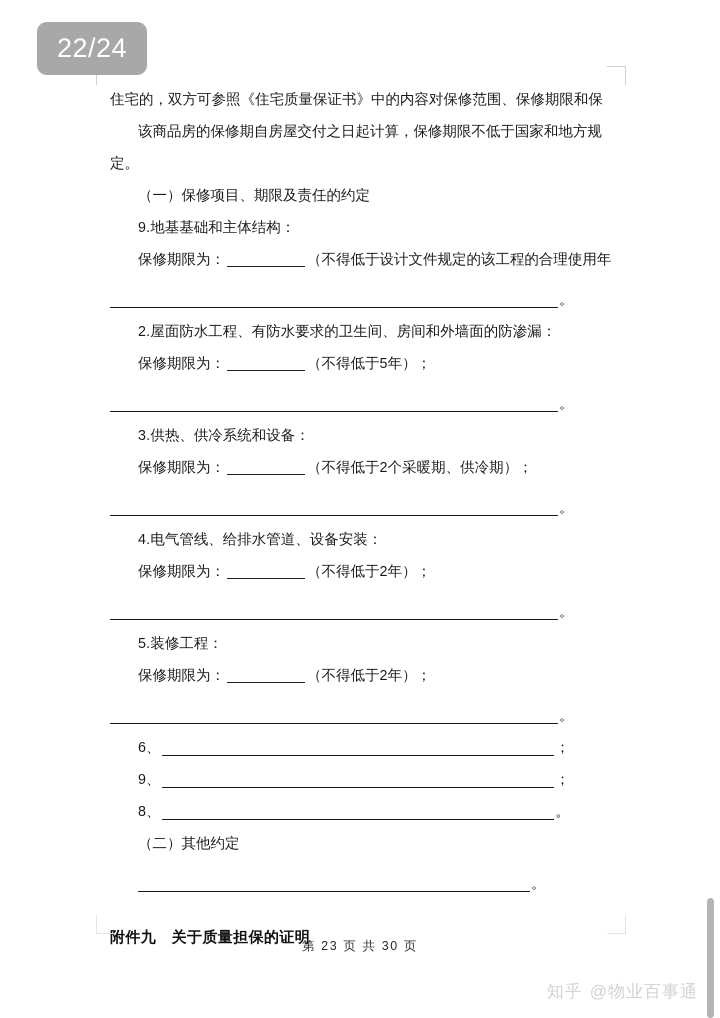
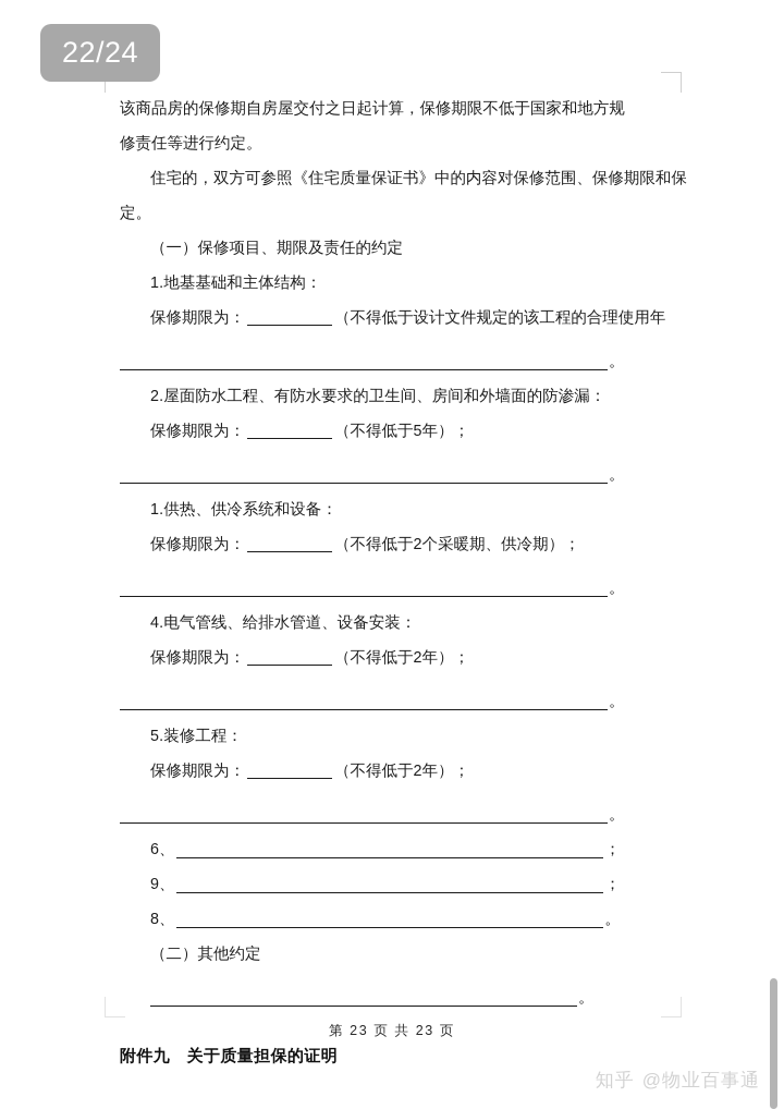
  22/24
- 住宅的，双方可参照《住宅质量保证书》中的内容对保修范围、保修期限和保
+ 该商品房的保修期自房屋交付之日起计算，保修期限不低于国家和地方规
+ 修责任等进行约定。
- 该商品房的保修期自房屋交付之日起计算，保修期限不低于国家和地方规
+ 住宅的，双方可参照《住宅质量保证书》中的内容对保修范围、保修期限和保
  定。
  （一）保修项目、期限及责任的约定
- 9.地基基础和主体结构：
+ 1.地基基础和主体结构：
  保修期限为： （不得低于设计文件规定的该工程的合理使用年
  。
  2.屋面防水工程、有防水要求的卫生间、房间和外墙面的防渗漏：
  保修期限为： （不得低于5年）；
  。
- 3.供热、供冷系统和设备：
+ 1.供热、供冷系统和设备：
  保修期限为： （不得低于2个采暖期、供冷期）；
  。
  4.电气管线、给排水管道、设备安装：
  保修期限为： （不得低于2年）；
  。
  5.装修工程：
  保修期限为： （不得低于2年）；
  。
  6、
  ；
  9、
  ；
  8、
  。
  （二）其他约定
  。
  附件九 关于质量担保的证明
- 第 23 页 共 30 页
+ 第 23 页 共 23 页
  知乎 @物业百事通
